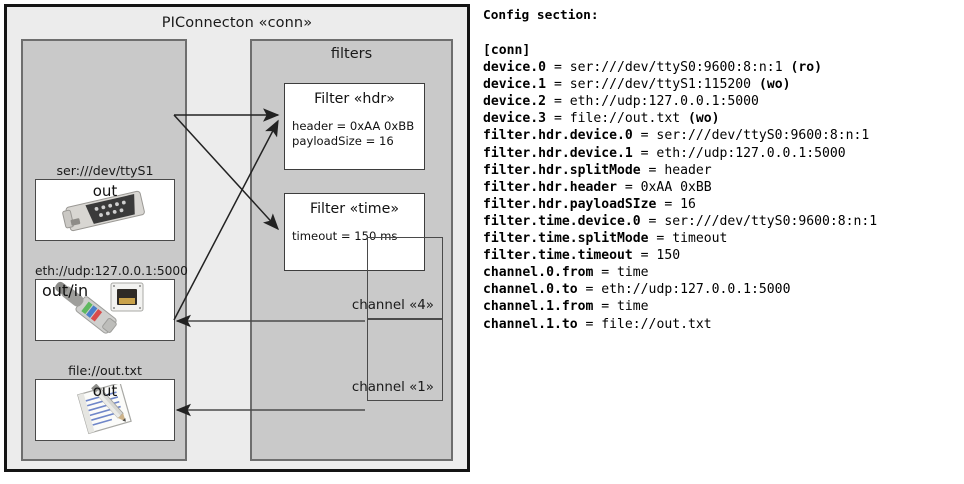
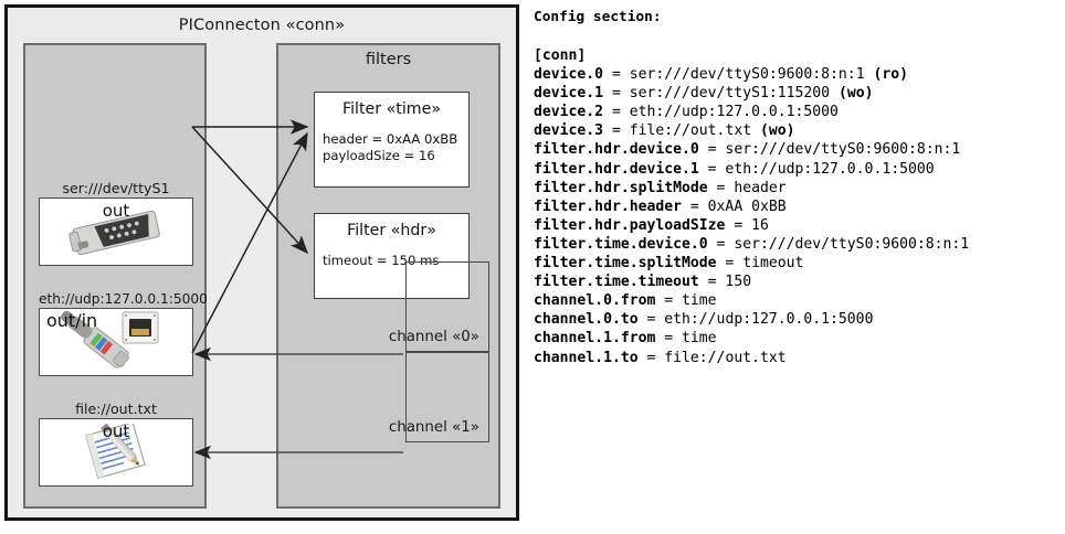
  PIConnecton «conn»
  ser:///dev/ttyS1
  out
  eth://udp:127.0.0.1:50
  out/in
  file://out.txt
  out
  filters
- Filter «hdr»
+ Filter «time»
  header = 0xAA 0xBB
  payloadSize = 16
- Filter «time»
+ Filter «hdr»
  timeout = 150 ms
- channel «4»
+ channel «0»
  channel «1»
  Config section:
  [conn]
  device.0 = ser:///dev/ttyS0:9600:8:n:1 (ro)
  device.1 = ser:///dev/ttyS1:115200 (wo)
  device.2 = eth://udp:127.0.0.1:5000
  device.3 = file://out.txt (wo)
  filter.hdr.device.0 = ser:///dev/ttyS0:9600:8:n:1
  filter.hdr.device.1 = eth://udp:127.0.0.1:5000
  filter.hdr.splitMode = header
  filter.hdr.header = 0xAA 0xBB
  filter.hdr.payloadSIze = 16
  filter.time.device.0 = ser:///dev/ttyS0:9600:8:n:1
  filter.time.splitMode = timeout
  filter.time.timeout = 150
  channel.0.from = time
  channel.0.to = eth://udp:127.0.0.1:5000
  channel.1.from = time
  channel.1.to = file://out.txt
